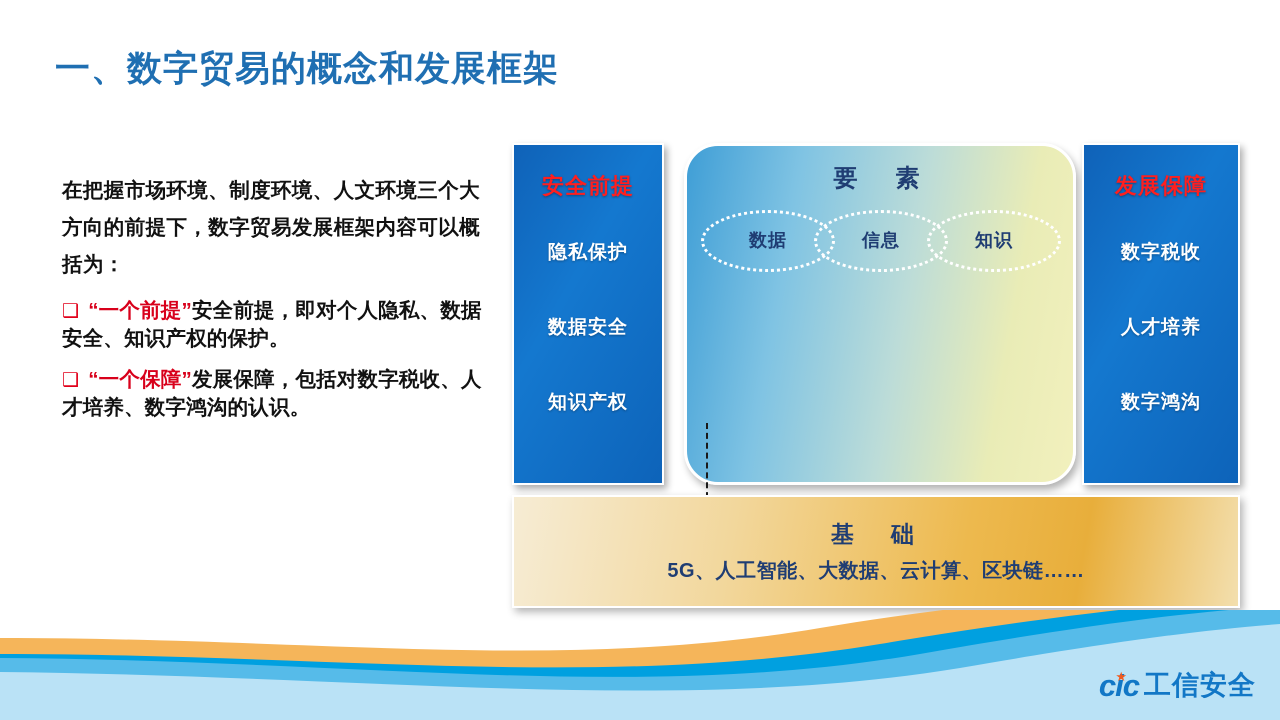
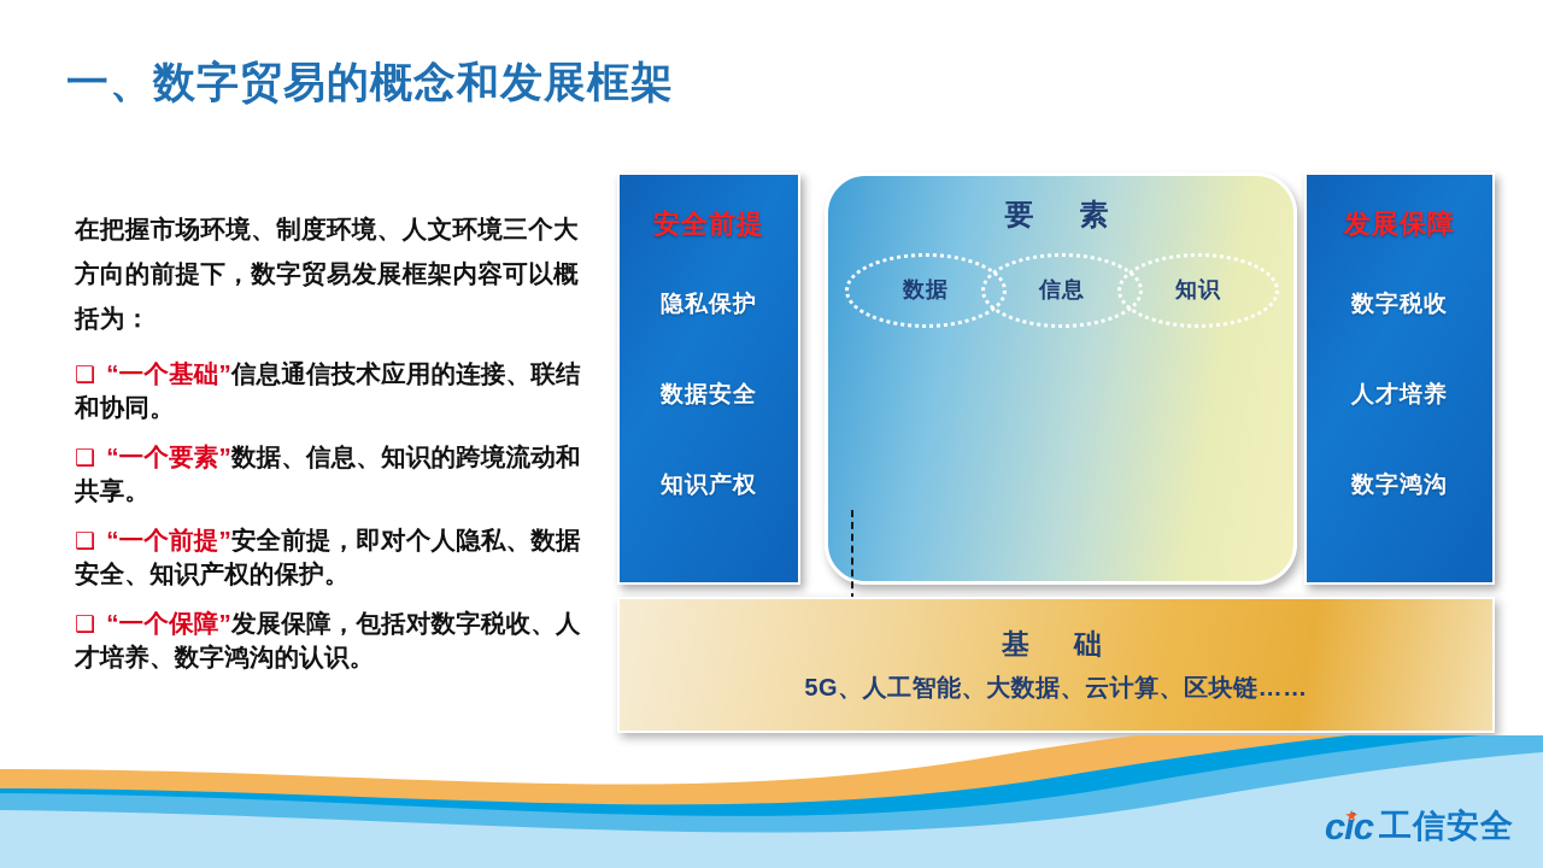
  一、数字贸易的概念和发展框架
  在把握市场环境、制度环境、人文环境三个大方向的前提下，数字贸易发展框架内容可以概括为：
+ ❑ “一个基础”信息通信技术应用的连接、联结和协同。
+ ❑ “一个要素”数据、信息、知识的跨境流动和共享。
  ❑ “一个前提”安全前提，即对个人隐私、数据安全、知识产权的保护。
  ❑ “一个保障”发展保障，包括对数字税收、人才培养、数字鸿沟的认识。
  安全前提
  隐私保护
  数据安全
  知识产权
  要 素
  数据
  信息
  知识
  发展保障
  数字税收
  人才培养
  数字鸿沟
  基 础
  5G、人工智能、大数据、云计算、区块链……
  cic
  ★
  工信安全
